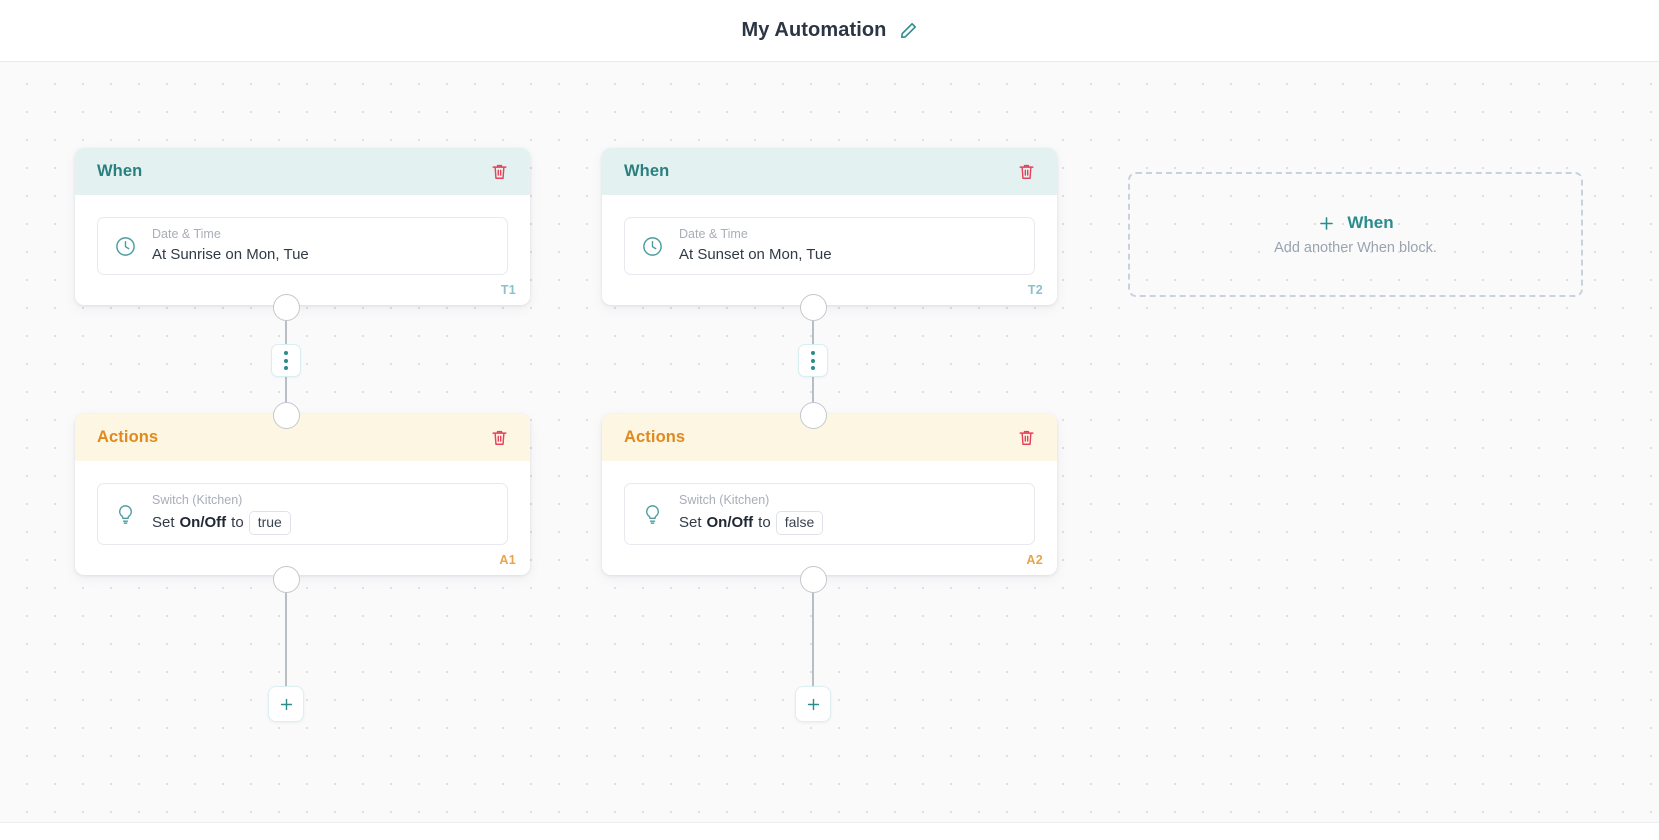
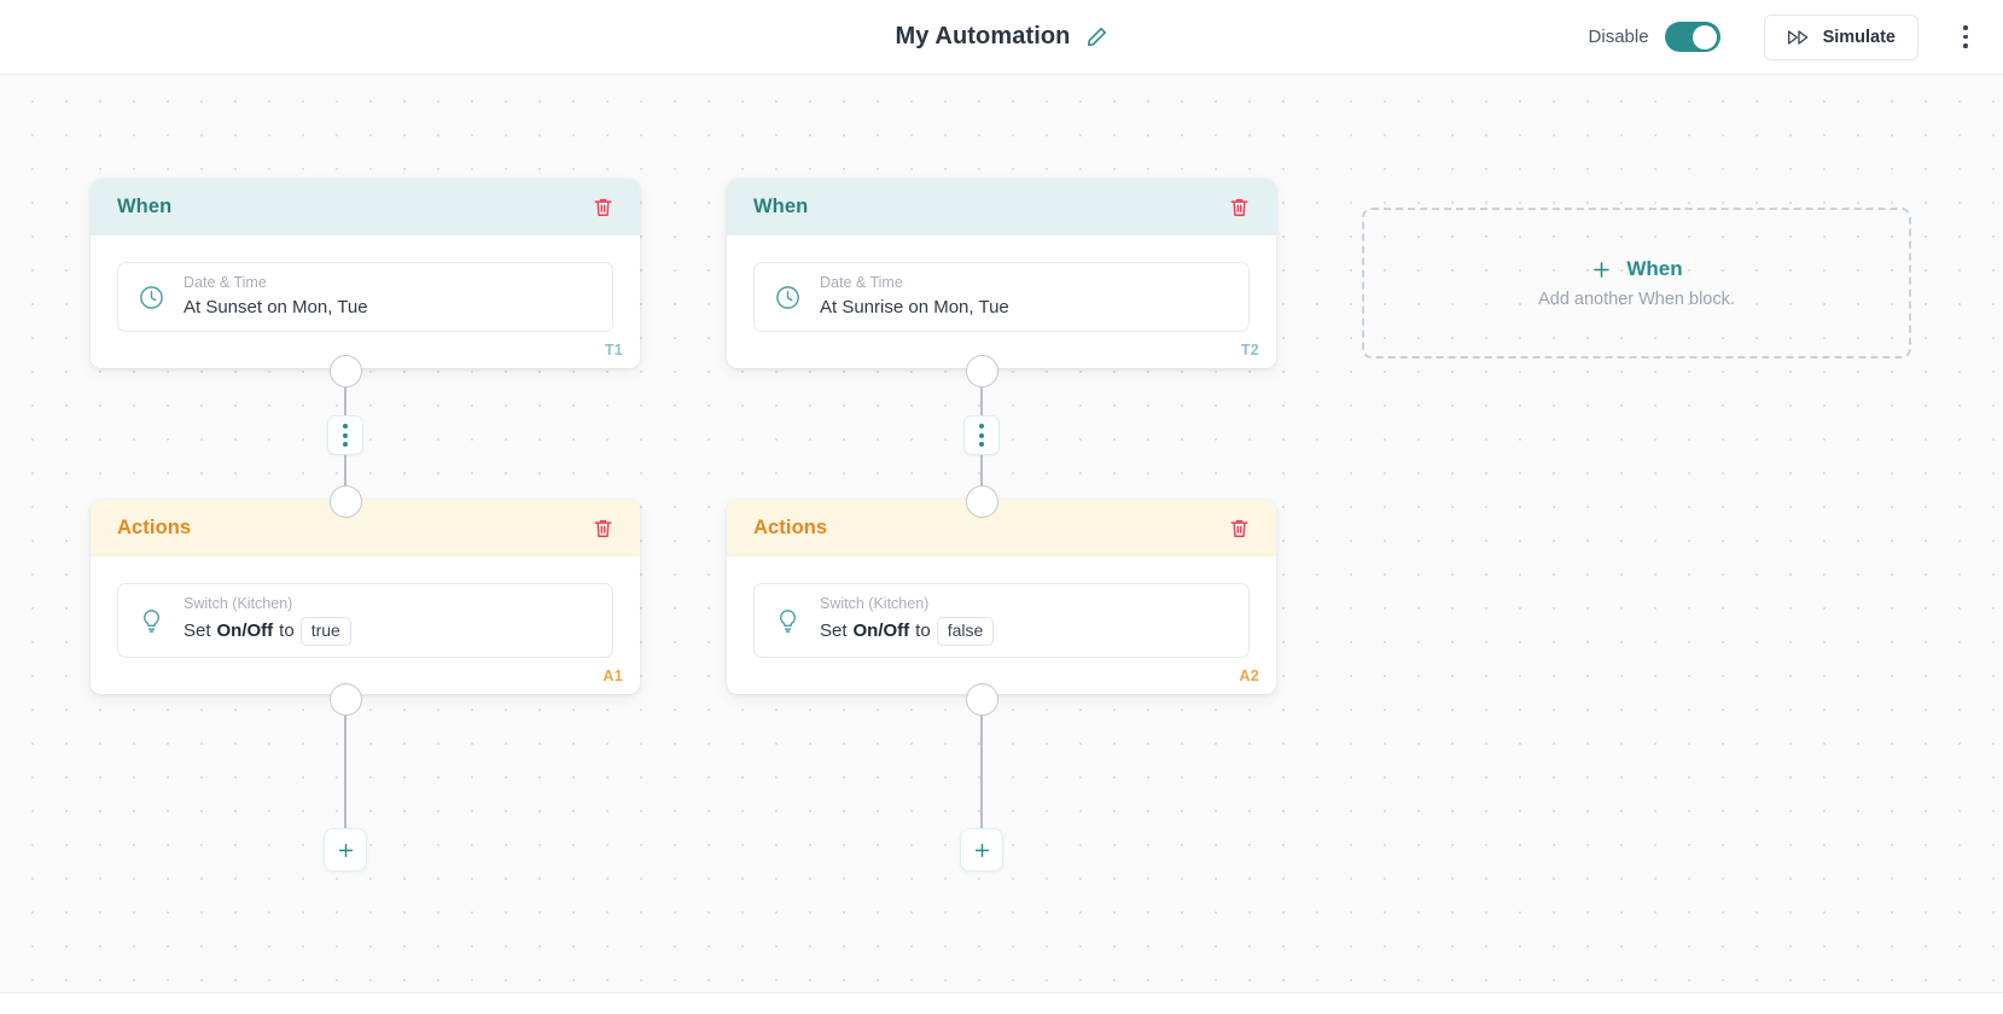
  My Automation
+ Disable
+ Simulate
  When
  Date & Time
- At Sunrise on Mon, Tue
+ At Sunset on Mon, Tue
  T1
  Actions
  Switch (Kitchen)
  Set
  On/Off
  to
  true
  A1
  When
  Date & Time
- At Sunset on Mon, Tue
+ At Sunrise on Mon, Tue
  T2
  Actions
  Switch (Kitchen)
  Set
  On/Off
  to
  false
  A2
  When
  Add another When block.
